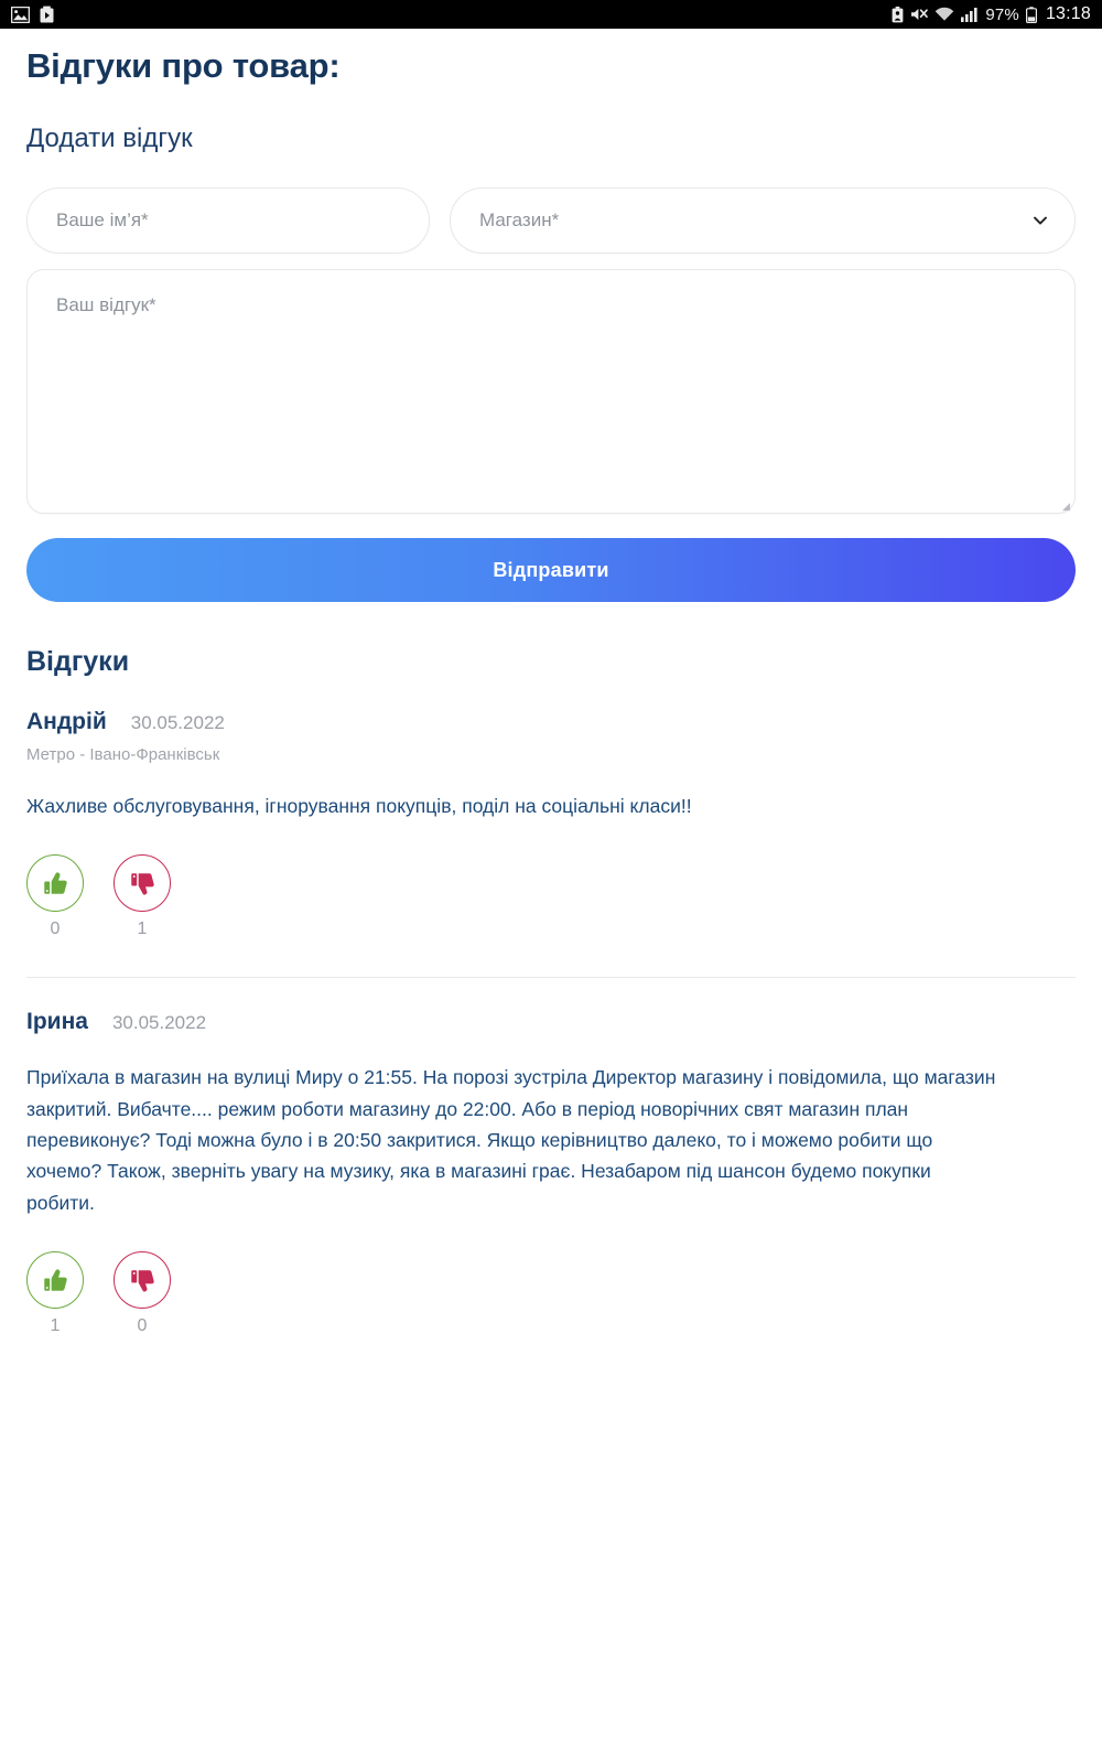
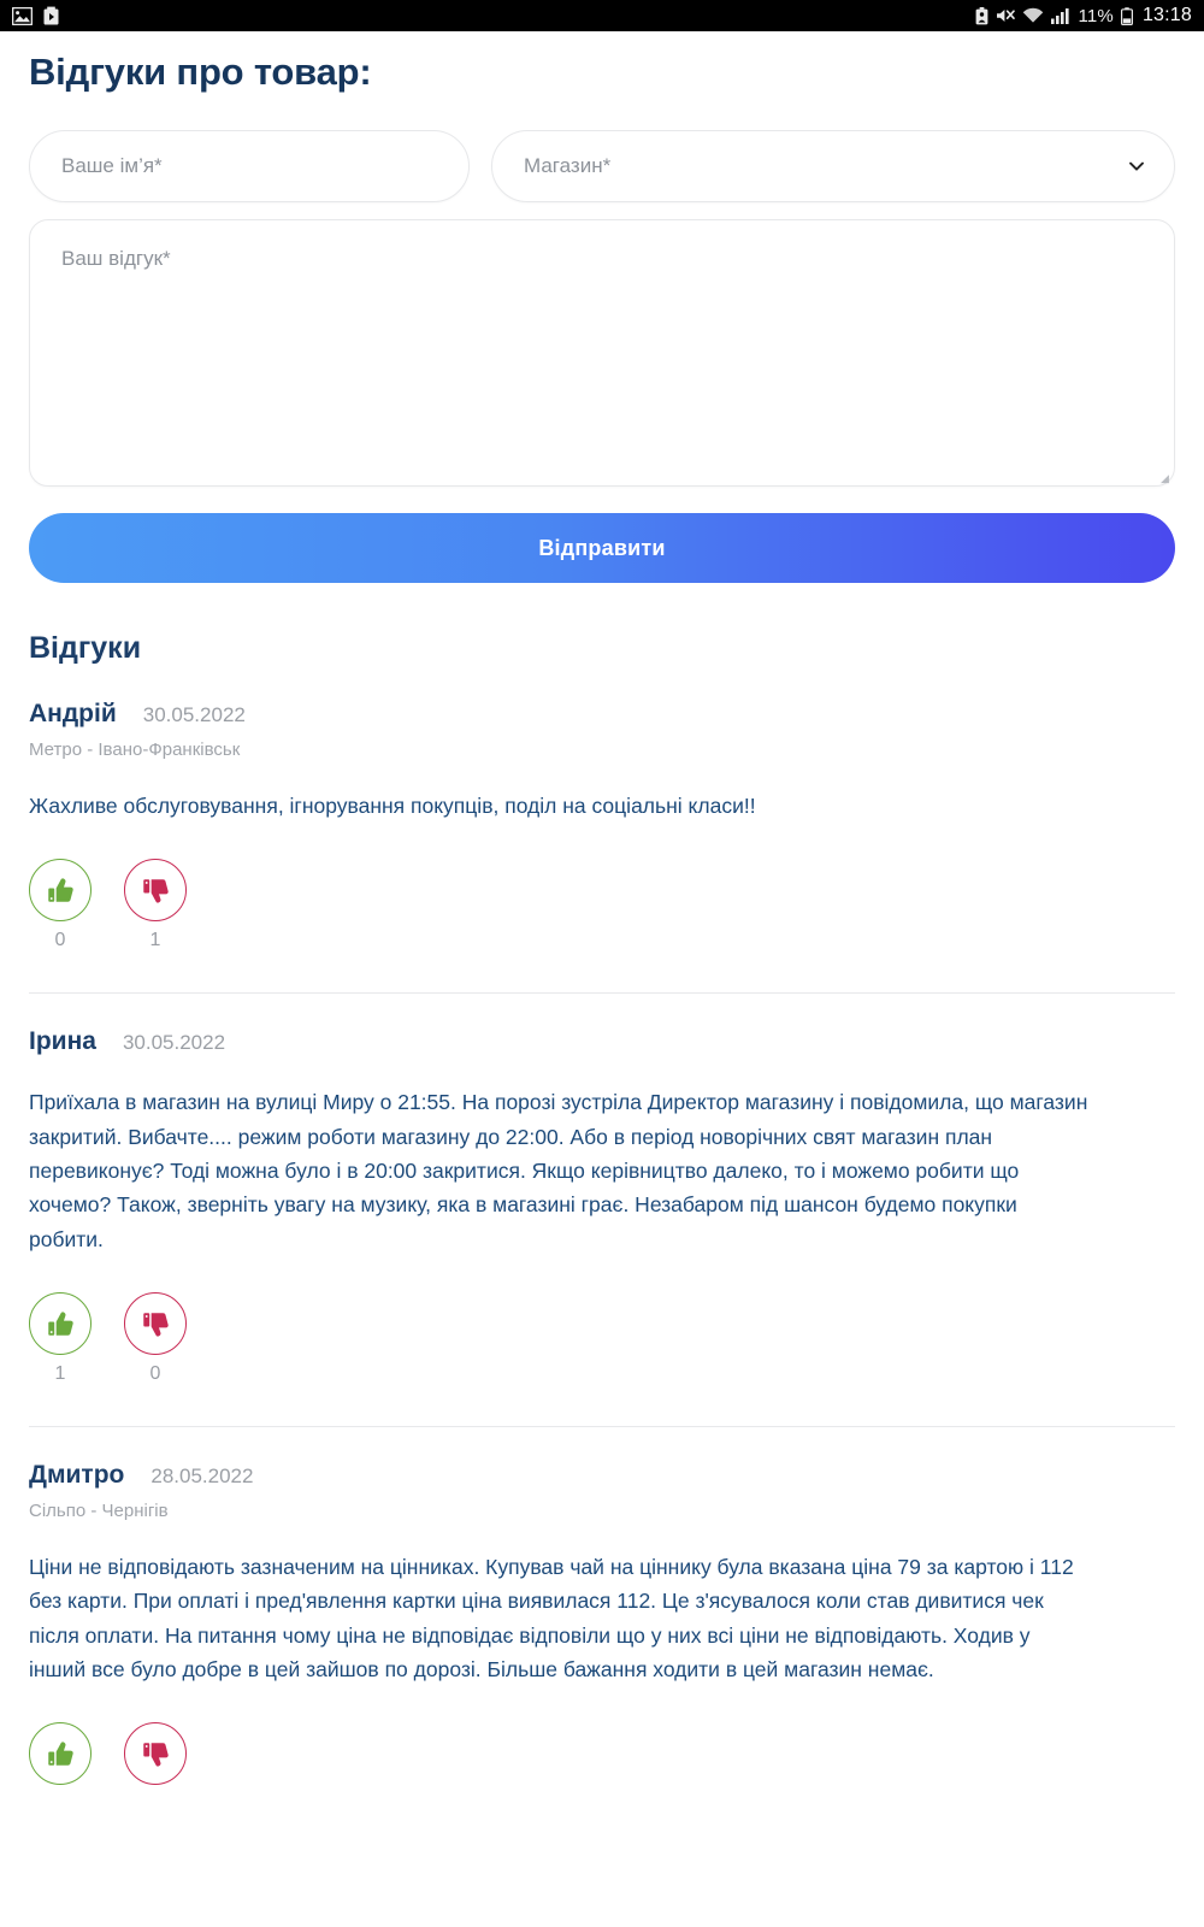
- 97%
+ 11%
  13:18
  Відгуки про товар:
- Додати відгук
  Ваше ім’я*
  Магазин*
  Ваш відгук*
  ◢
  Відправити
  Відгуки
  Андрій
  30.05.2022
  Метро - Івано-Франківськ
  Жахливе обслуговування, ігнорування покупців, поділ на соціальні класи!!
  0
  1
  Ірина
  30.05.2022
- Приїхала в магазин на вулиці Миру о 21:55. На порозі зустріла Директор магазину і повідомила, що магазин закритий. Вибачте.... режим роботи магазину до 22:00. Або в період новорічних свят магазин план перевиконує? Тоді можна було і в 20:50 закритися. Якщо керівництво далеко, то і можемо робити що хочемо? Також, зверніть увагу на музику, яка в магазині грає. Незабаром під шансон будемо покупки робити.
+ Приїхала в магазин на вулиці Миру о 21:55. На порозі зустріла Директор магазину і повідомила, що магазин закритий. Вибачте.... режим роботи магазину до 22:00. Або в період новорічних свят магазин план перевиконує? Тоді можна було і в 20:00 закритися. Якщо керівництво далеко, то і можемо робити що хочемо? Також, зверніть увагу на музику, яка в магазині грає. Незабаром під шансон будемо покупки робити.
  1
  0
+ Дмитро
+ 28.05.2022
+ Сільпо - Чернігів
+ Ціни не відповідають зазначеним на цінниках. Купував чай на ціннику була вказана ціна 79 за картою і 112 без карти. При оплаті і пред'явлення картки ціна виявилася 112. Це з'ясувалося коли став дивитися чек після оплати. На питання чому ціна не відповідає відповіли що у них всі ціни не відповідають. Ходив у інший все було добре в цей зайшов по дорозі. Більше бажання ходити в цей магазин немає.
